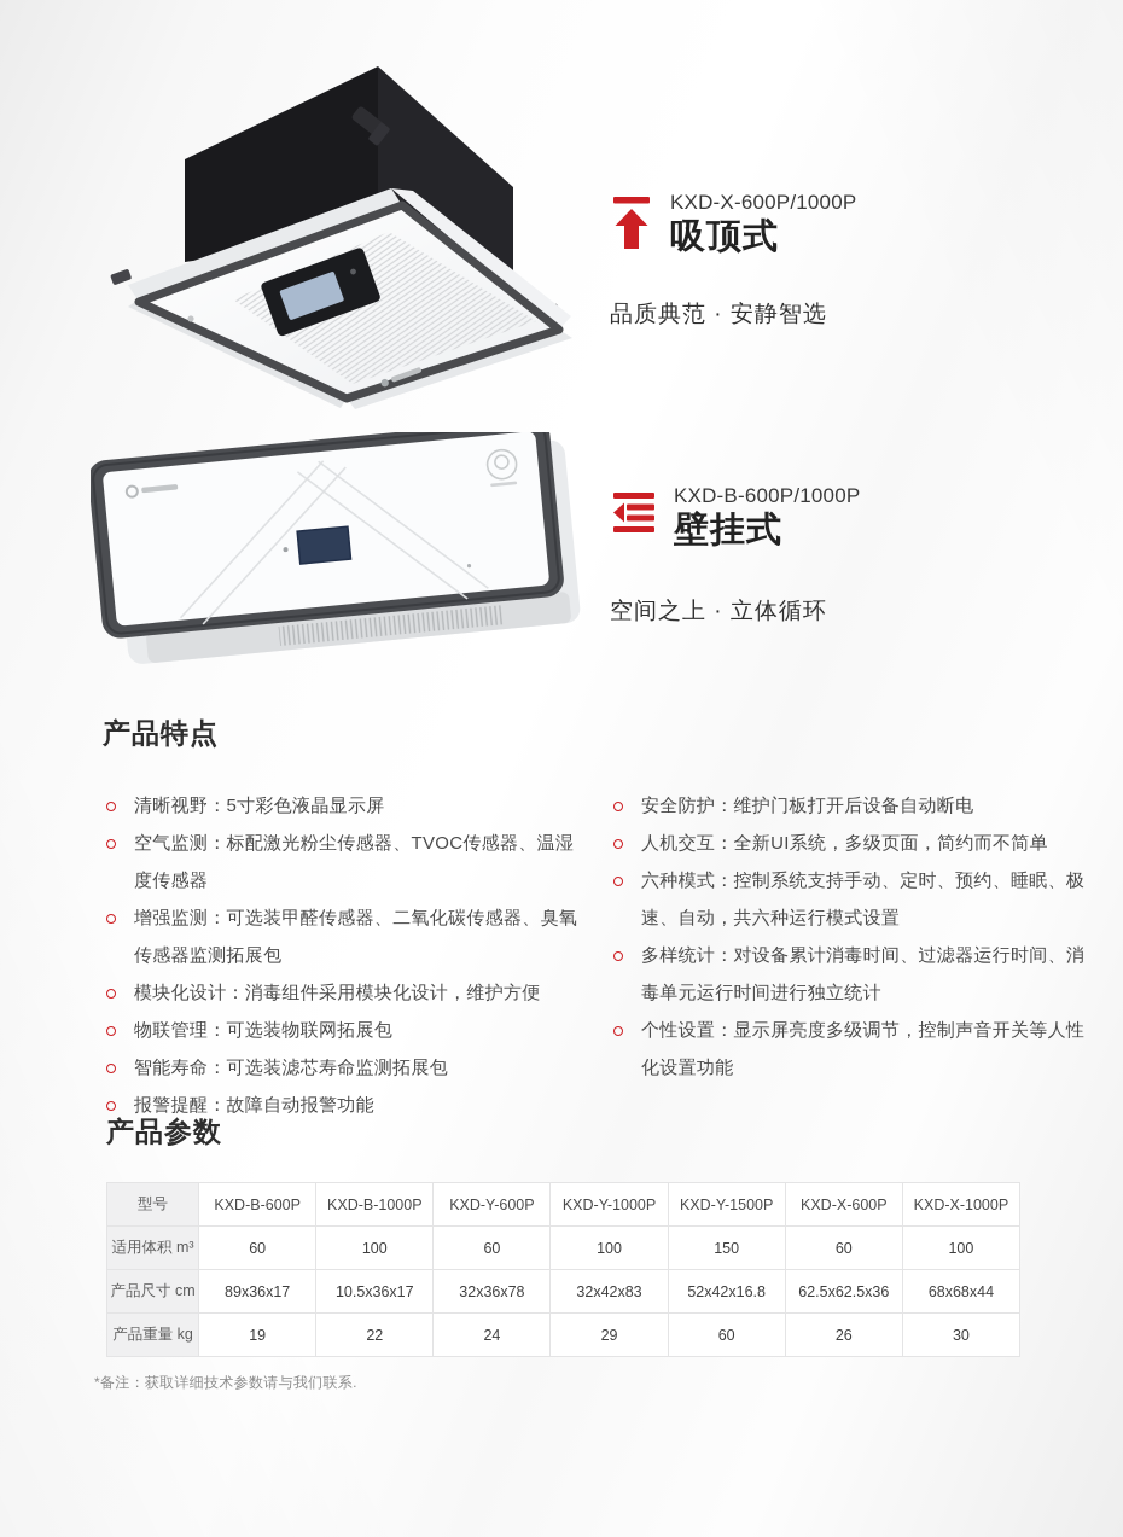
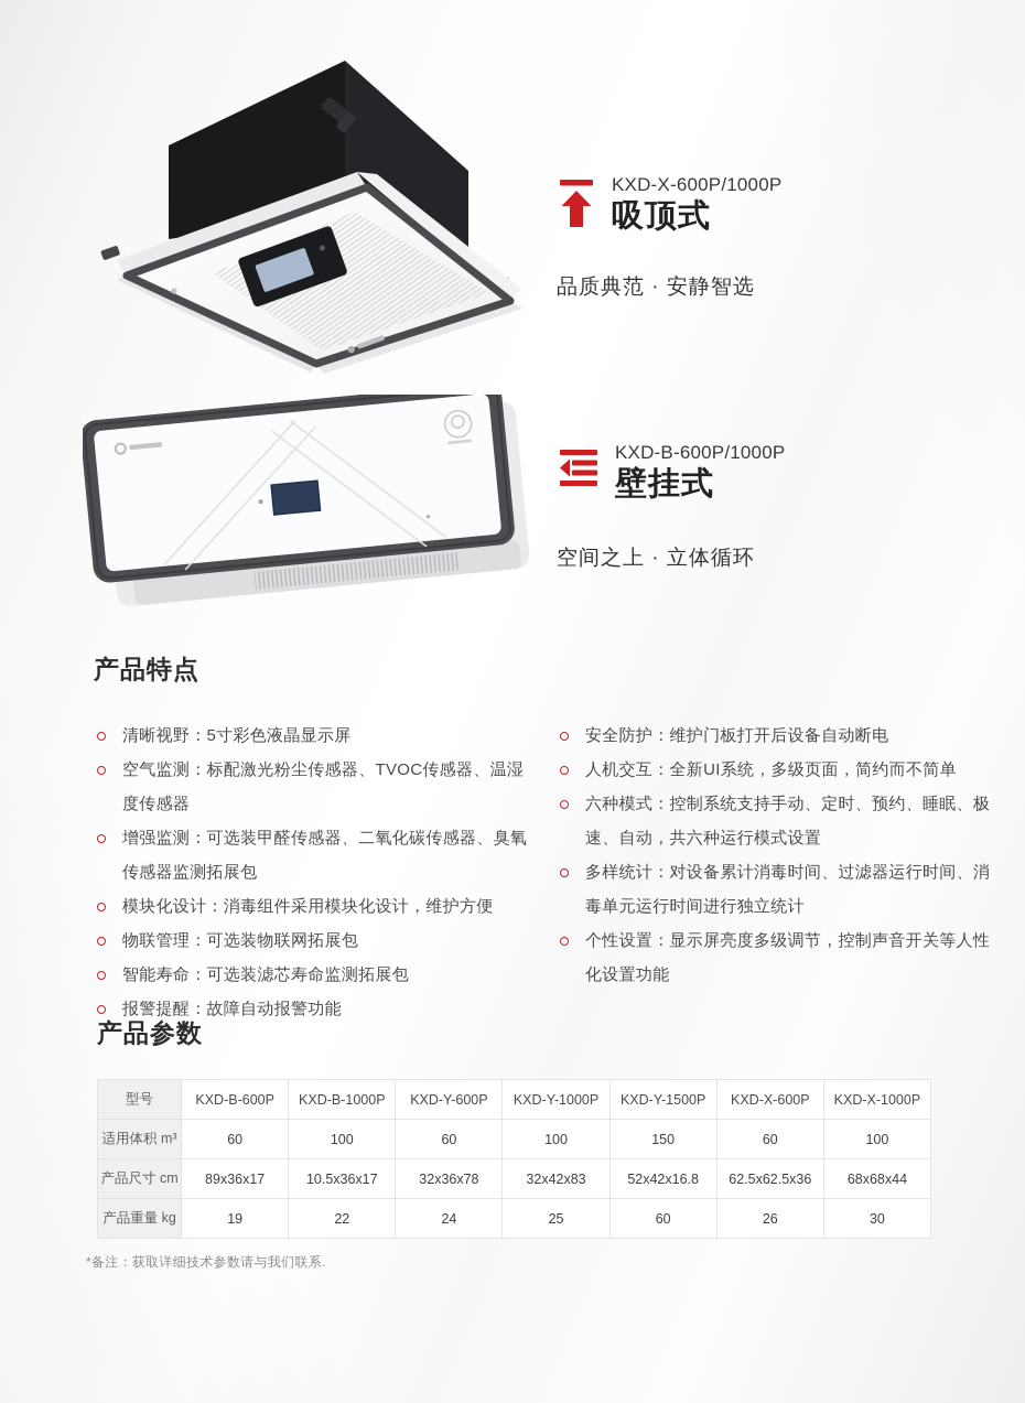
  KXD-X-600P/1000P
  吸顶式
  品质典范 · 安静智选
  KXD-B-600P/1000P
  壁挂式
  空间之上 · 立体循环
  产品特点
  清晰视野：5寸彩色液晶显示屏
  空气监测：标配激光粉尘传感器、TVOC传感器、温湿度传感器
  增强监测：可选装甲醛传感器、二氧化碳传感器、臭氧传感器监测拓展包
  模块化设计：消毒组件采用模块化设计，维护方便
  物联管理：可选装物联网拓展包
  智能寿命：可选装滤芯寿命监测拓展包
  报警提醒：故障自动报警功能
  安全防护：维护门板打开后设备自动断电
  人机交互：全新UI系统，多级页面，简约而不简单
  六种模式：控制系统支持手动、定时、预约、睡眠、极速、自动，共六种运行模式设置
  多样统计：对设备累计消毒时间、过滤器运行时间、消毒单元运行时间进行独立统计
  个性设置：显示屏亮度多级调节，控制声音开关等人性化设置功能
  产品参数
  型号	KXD-B-600P	KXD-B-1000P	KXD-Y-600P	KXD-Y-1000P	KXD-Y-1500P	KXD-X-600P	KXD-X-1000P
  适用体积 m³	60	100	60	100	150	60	100
  产品尺寸 cm	89x36x17	10.5x36x17	32x36x78	32x42x83	52x42x16.8	62.5x62.5x36	68x68x44
- 产品重量 kg	19	22	24	29	60	26	30
+ 产品重量 kg	19	22	24	25	60	26	30
  *备注：获取详细技术参数请与我们联系.
